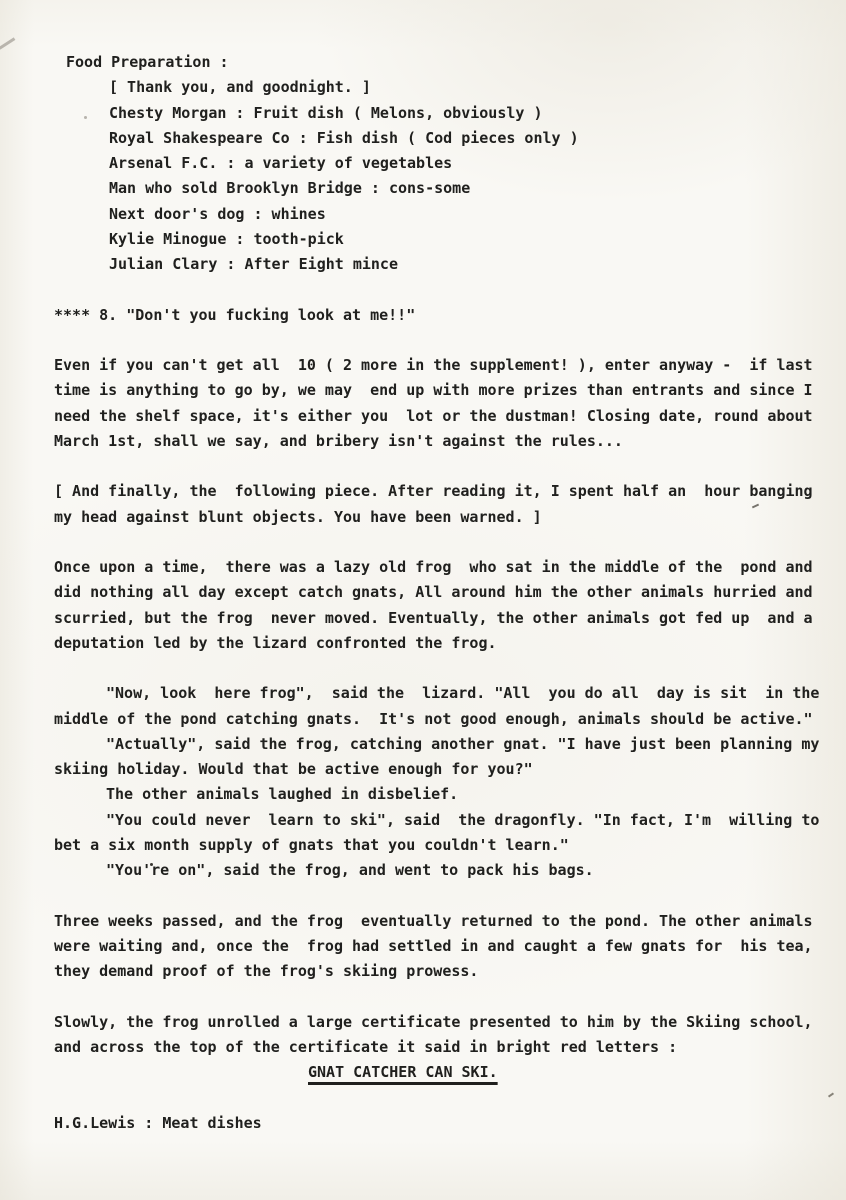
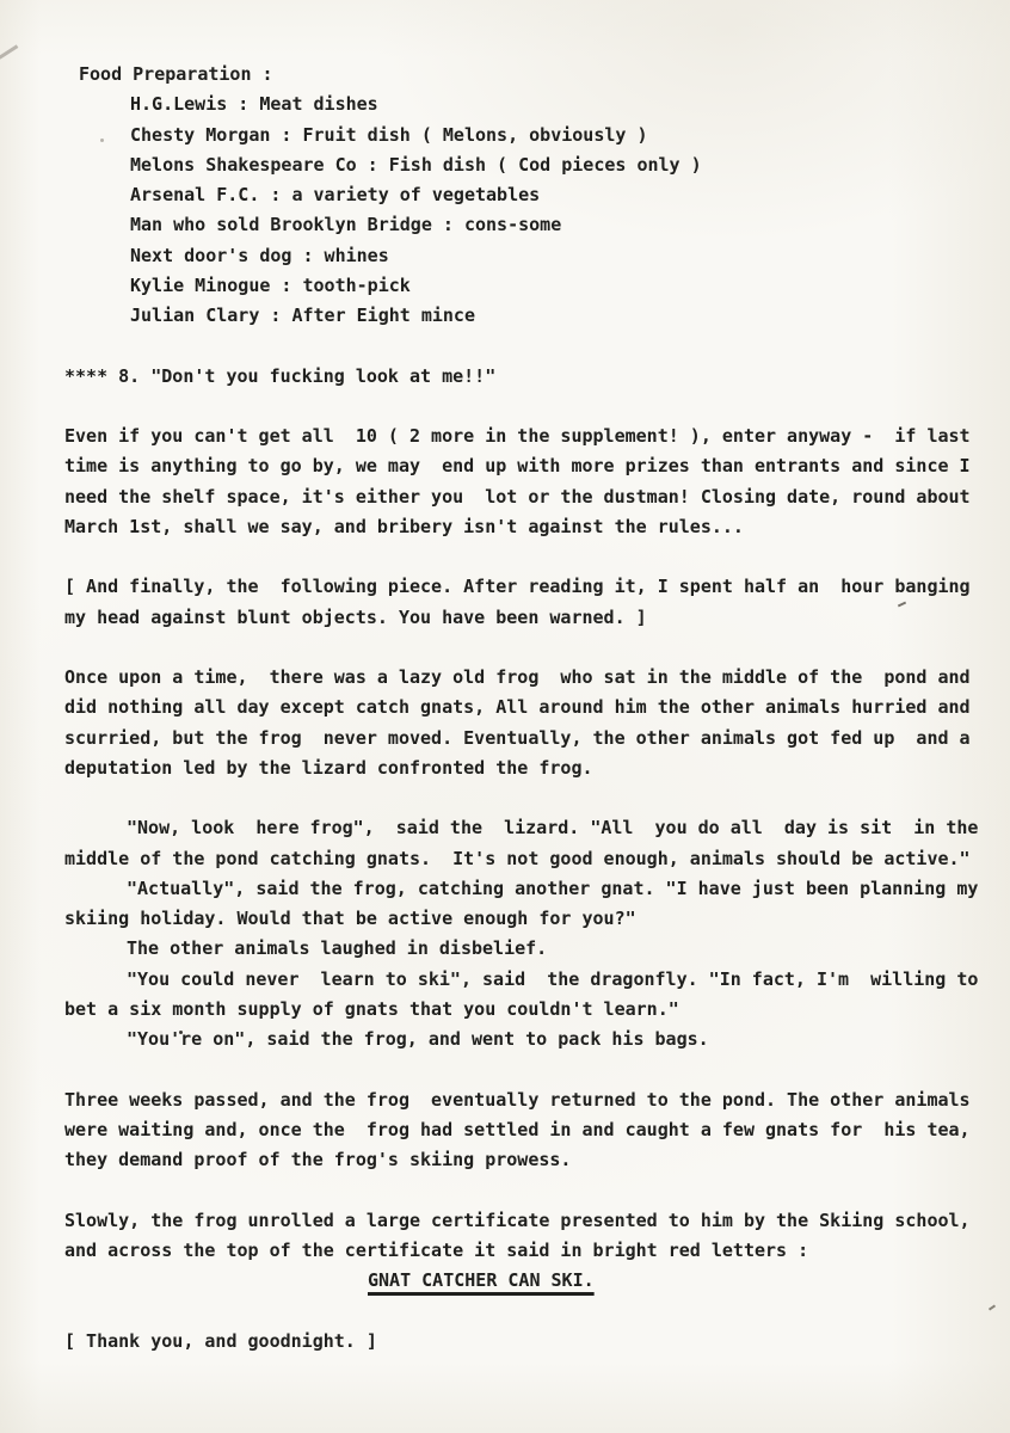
  Food Preparation :
- [ Thank you, and goodnight. ]
+ H.G.Lewis : Meat dishes
  Chesty Morgan : Fruit dish ( Melons, obviously )
- Royal Shakespeare Co : Fish dish ( Cod pieces only )
+ Melons Shakespeare Co : Fish dish ( Cod pieces only )
  Arsenal F.C. : a variety of vegetables
  Man who sold Brooklyn Bridge : cons-some
  Next door's dog : whines
  Kylie Minogue : tooth-pick
  Julian Clary : After Eight mince
  **** 8. "Don't you fucking look at me!!"
  Even if you can't get all 10 ( 2 more in the supplement! ), enter anyway - if last
  time is anything to go by, we may end up with more prizes than entrants and since I
  need the shelf space, it's either you lot or the dustman! Closing date, round about
  March 1st, shall we say, and bribery isn't against the rules...
  [ And finally, the following piece. After reading it, I spent half an hour banging
  my head against blunt objects. You have been warned. ]
  Once upon a time, there was a lazy old frog who sat in the middle of the pond and
  did nothing all day except catch gnats, All around him the other animals hurried and
  scurried, but the frog never moved. Eventually, the other animals got fed up and a
  deputation led by the lizard confronted the frog.
  "Now, look here frog", said the lizard. "All you do all day is sit in the
  middle of the pond catching gnats. It's not good enough, animals should be active."
  "Actually", said the frog, catching another gnat. "I have just been planning my
  skiing holiday. Would that be active enough for you?"
  The other animals laughed in disbelief.
  "You could never learn to ski", said the dragonfly. "In fact, I'm willing to
  bet a six month supply of gnats that you couldn't learn."
  "You're on", said the frog, and went to pack his bags.
  Three weeks passed, and the frog eventually returned to the pond. The other animals
  were waiting and, once the frog had settled in and caught a few gnats for his tea,
  they demand proof of the frog's skiing prowess.
  Slowly, the frog unrolled a large certificate presented to him by the Skiing school,
  and across the top of the certificate it said in bright red letters :
  GNAT CATCHER CAN SKI.
- H.G.Lewis : Meat dishes
+ [ Thank you, and goodnight. ]
